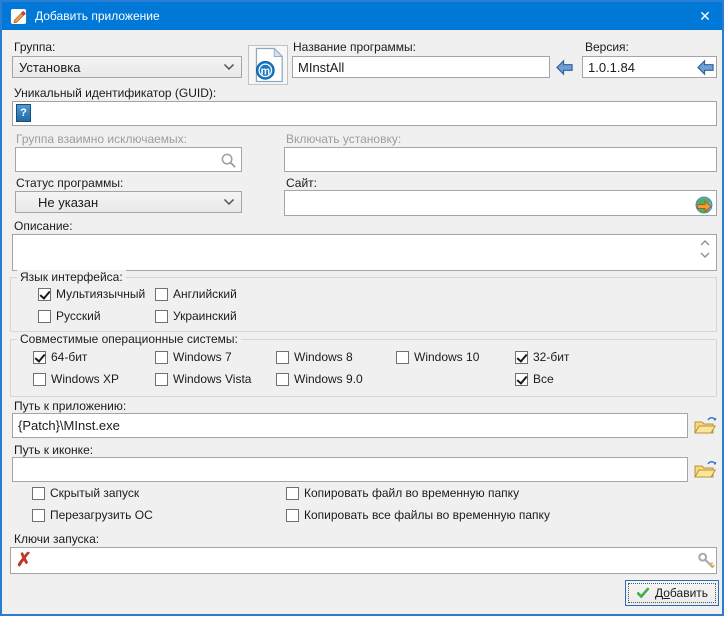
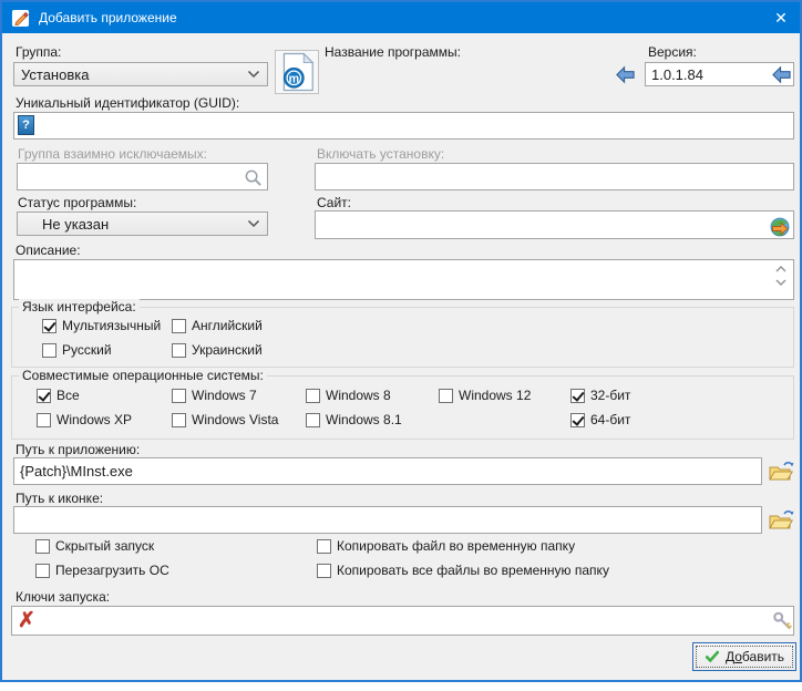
  Добавить приложение
  ✕
  Группа:
  Установка
  m
  Название программы:
- MInstAll
  Версия:
  1.0.1.84
  Уникальный идентификатор (GUID):
  ?
  Группа взаимно исключаемых:
  Включать установку:
  Статус программы:
  Не указан
  Сайт:
  Описание:
  Язык интерфейса:
  Мультиязычный
  Английский
  Русский
  Украинский
  Совместимые операционные системы:
- 64-бит
+ Все
  Windows 7
  Windows 8
- Windows 10
+ Windows 12
  32-бит
  Windows XP
  Windows Vista
- Windows 9.0
+ Windows 8.1
- Все
+ 64-бит
  Путь к приложению:
  {Patch}\MInst.exe
  Путь к иконке:
  Скрытый запуск
  Копировать файл во временную папку
  Перезагрузить ОС
  Копировать все файлы во временную папку
  Ключи запуска:
  ✗
  Добавить
